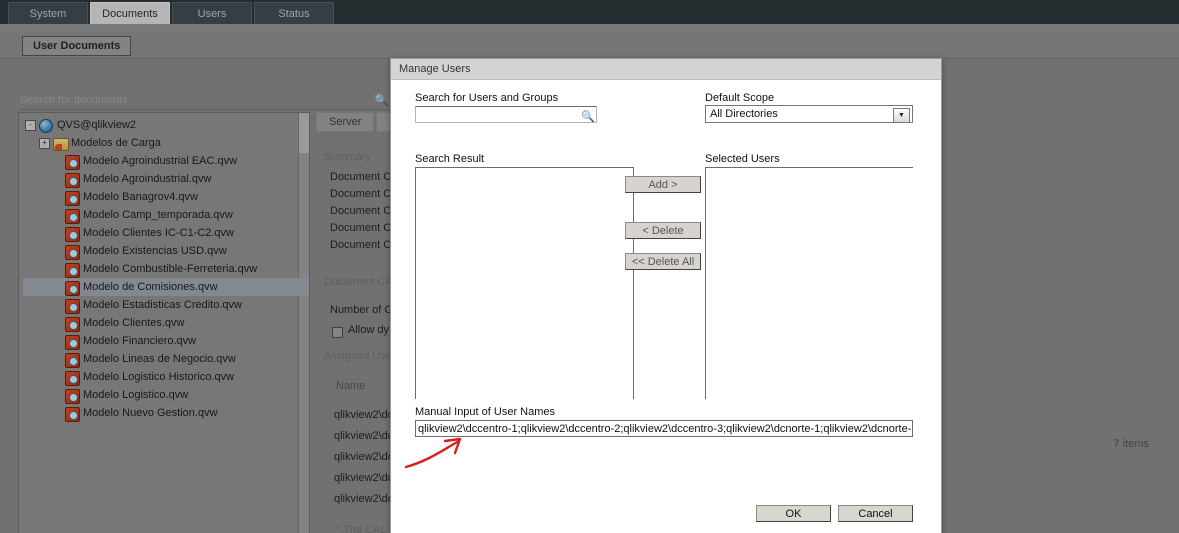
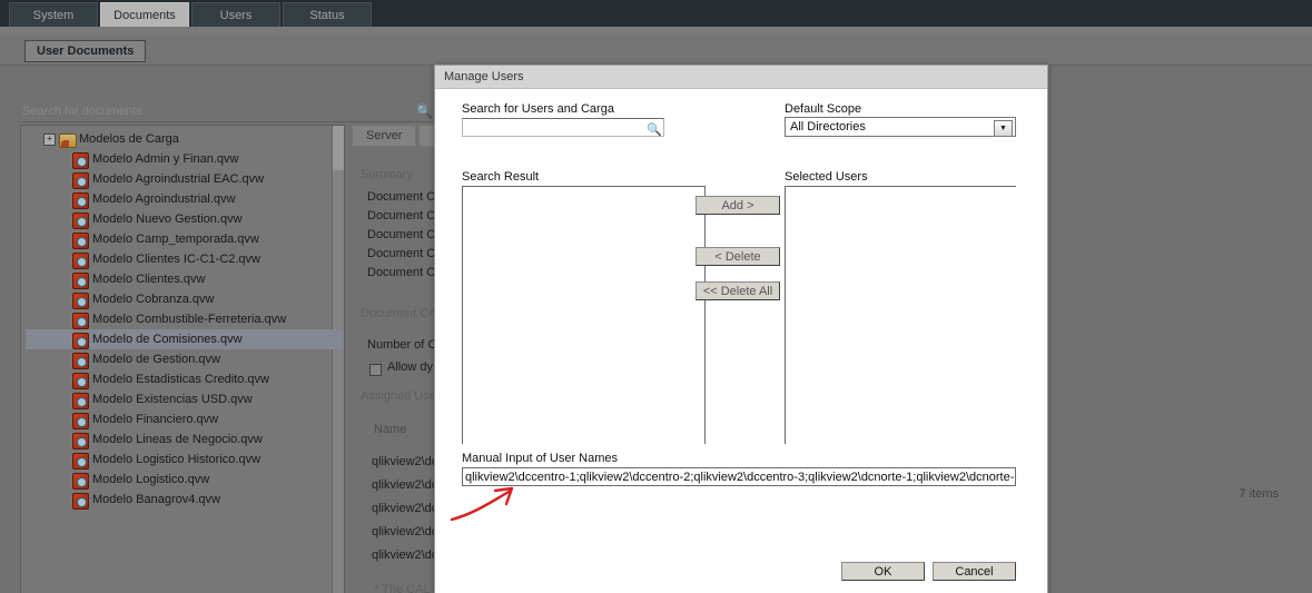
  System
  Documents
  Users
  Status
  User Documents
  🔍
- -
- QVS@qlikview2
  +
  Modelos de Carga
+ Modelo Admin y Finan.qvw
  Modelo Agroindustrial EAC.qvw
  Modelo Agroindustrial.qvw
- Modelo Banagrov4.qvw
+ Modelo Nuevo Gestion.qvw
  Modelo Camp_temporada.qvw
  Modelo Clientes IC-C1-C2.qvw
- Modelo Existencias USD.qvw
+ Modelo Clientes.qvw
+ Modelo Cobranza.qvw
  Modelo Combustible-Ferreteria.qvw
  Modelo de Comisiones.qvw
+ Modelo de Gestion.qvw
  Modelo Estadisticas Credito.qvw
- Modelo Clientes.qvw
+ Modelo Existencias USD.qvw
  Modelo Financiero.qvw
  Modelo Lineas de Negocio.qvw
  Modelo Logistico Historico.qvw
  Modelo Logistico.qvw
- Modelo Nuevo Gestion.qvw
+ Modelo Banagrov4.qvw
  Server
  Document C
  Document C
  Document C
  Document C
  Document C
  Document CA
  Number of C
  Allow dy
  Assigned Use
  Name
  qlikview2\d
  qlikview2\d
  qlikview2\d
  qlikview2\d
  qlikview2\d
  7 items
  Manage Users
- Search for Users and Groups
+ Search for Users and Carga
  🔍
  Default Scope
  All Directories
  Search Result
  Selected Users
  Add >
  < Delete
  << Delete All
  Manual Input of User Names
  qlikview2\dccentro-1;qlikview2\dccentro-2;qlikview2\dccentro-3;qlikview2\dcnorte-1;qlikview2\dcnorte-
  OK
  Cancel
